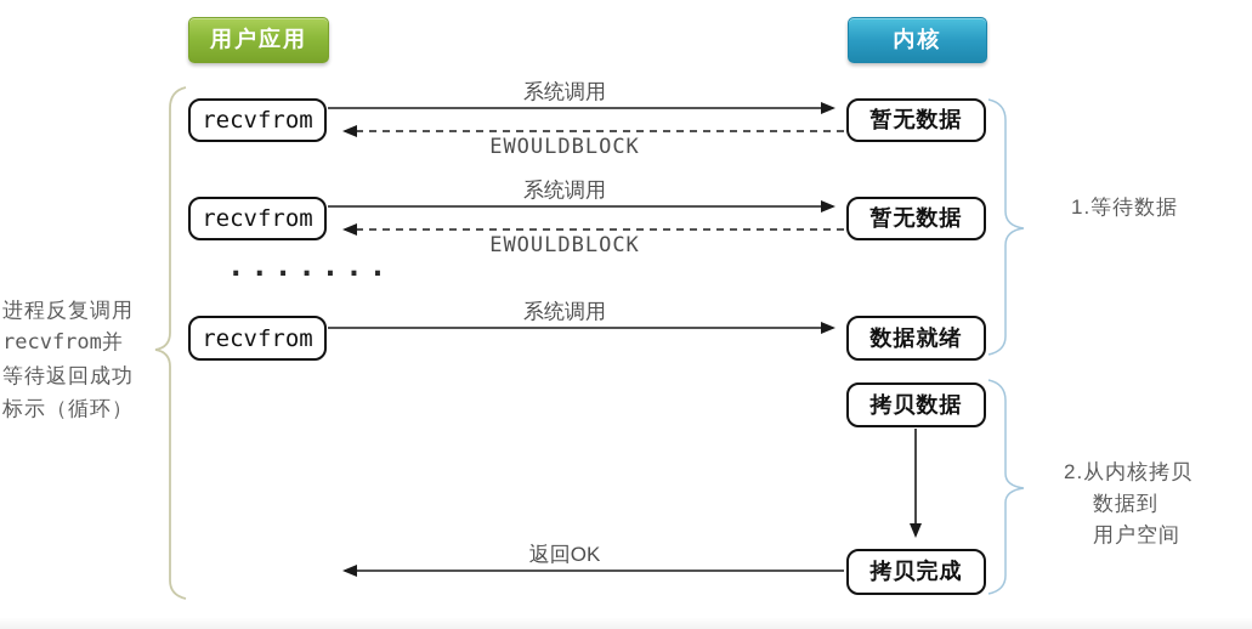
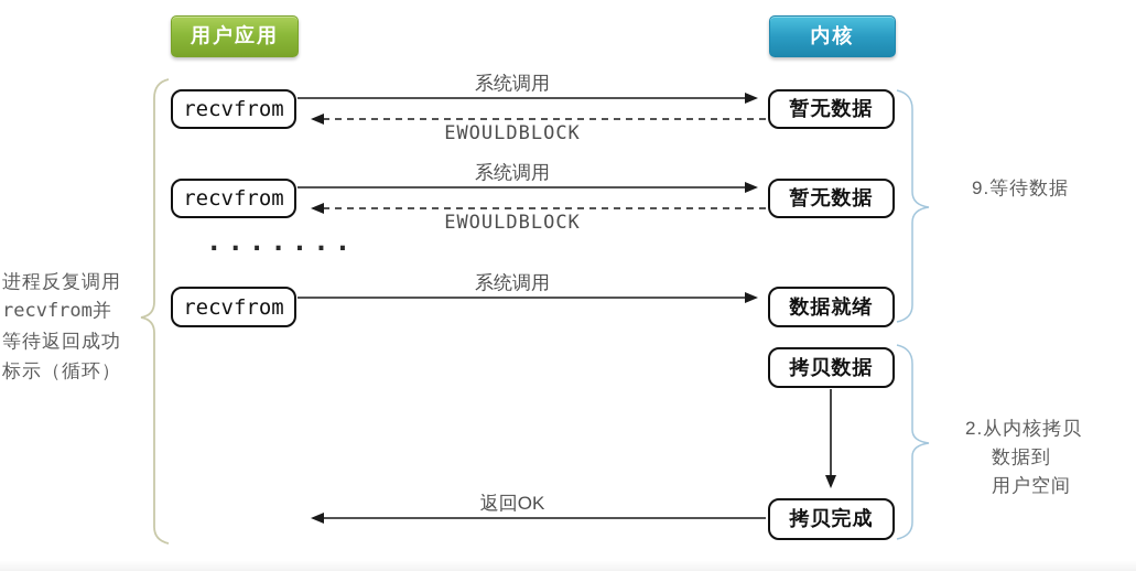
  用户应用
  内核
  recvfrom
  recvfrom
  ·······
  recvfrom
  暂无数据
  暂无数据
  数据就绪
  拷贝数据
  拷贝完成
  系统调用
  EWOULDBLOCK
  系统调用
  EWOULDBLOCK
  系统调用
  返回OK
  进程反复调用
  recvfrom并
  等待返回成功
  标示（循环）
- 1.等待数据
+ 9.等待数据
  2.从内核拷贝
  数据到
  用户空间
